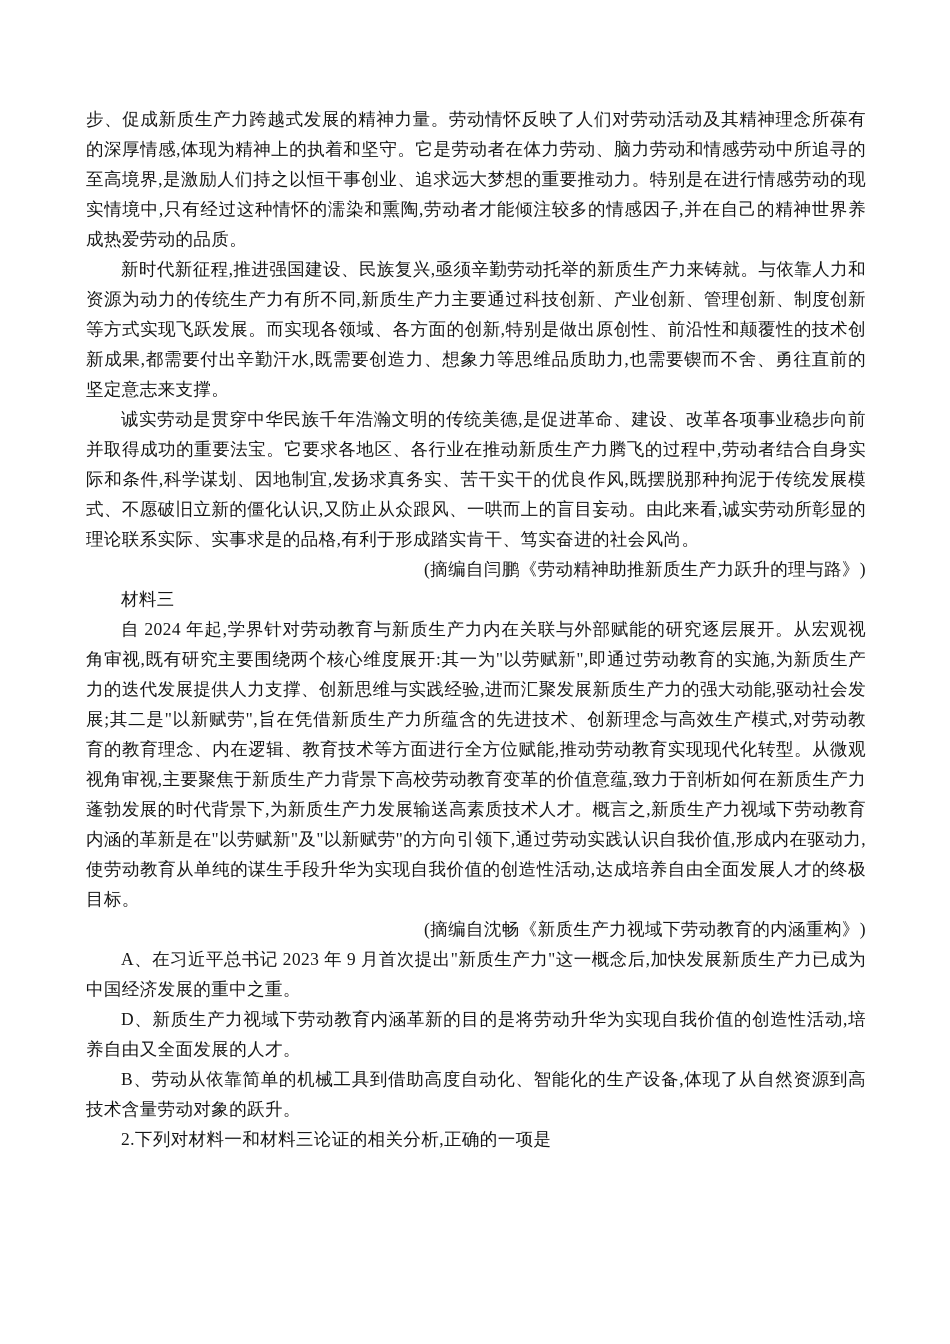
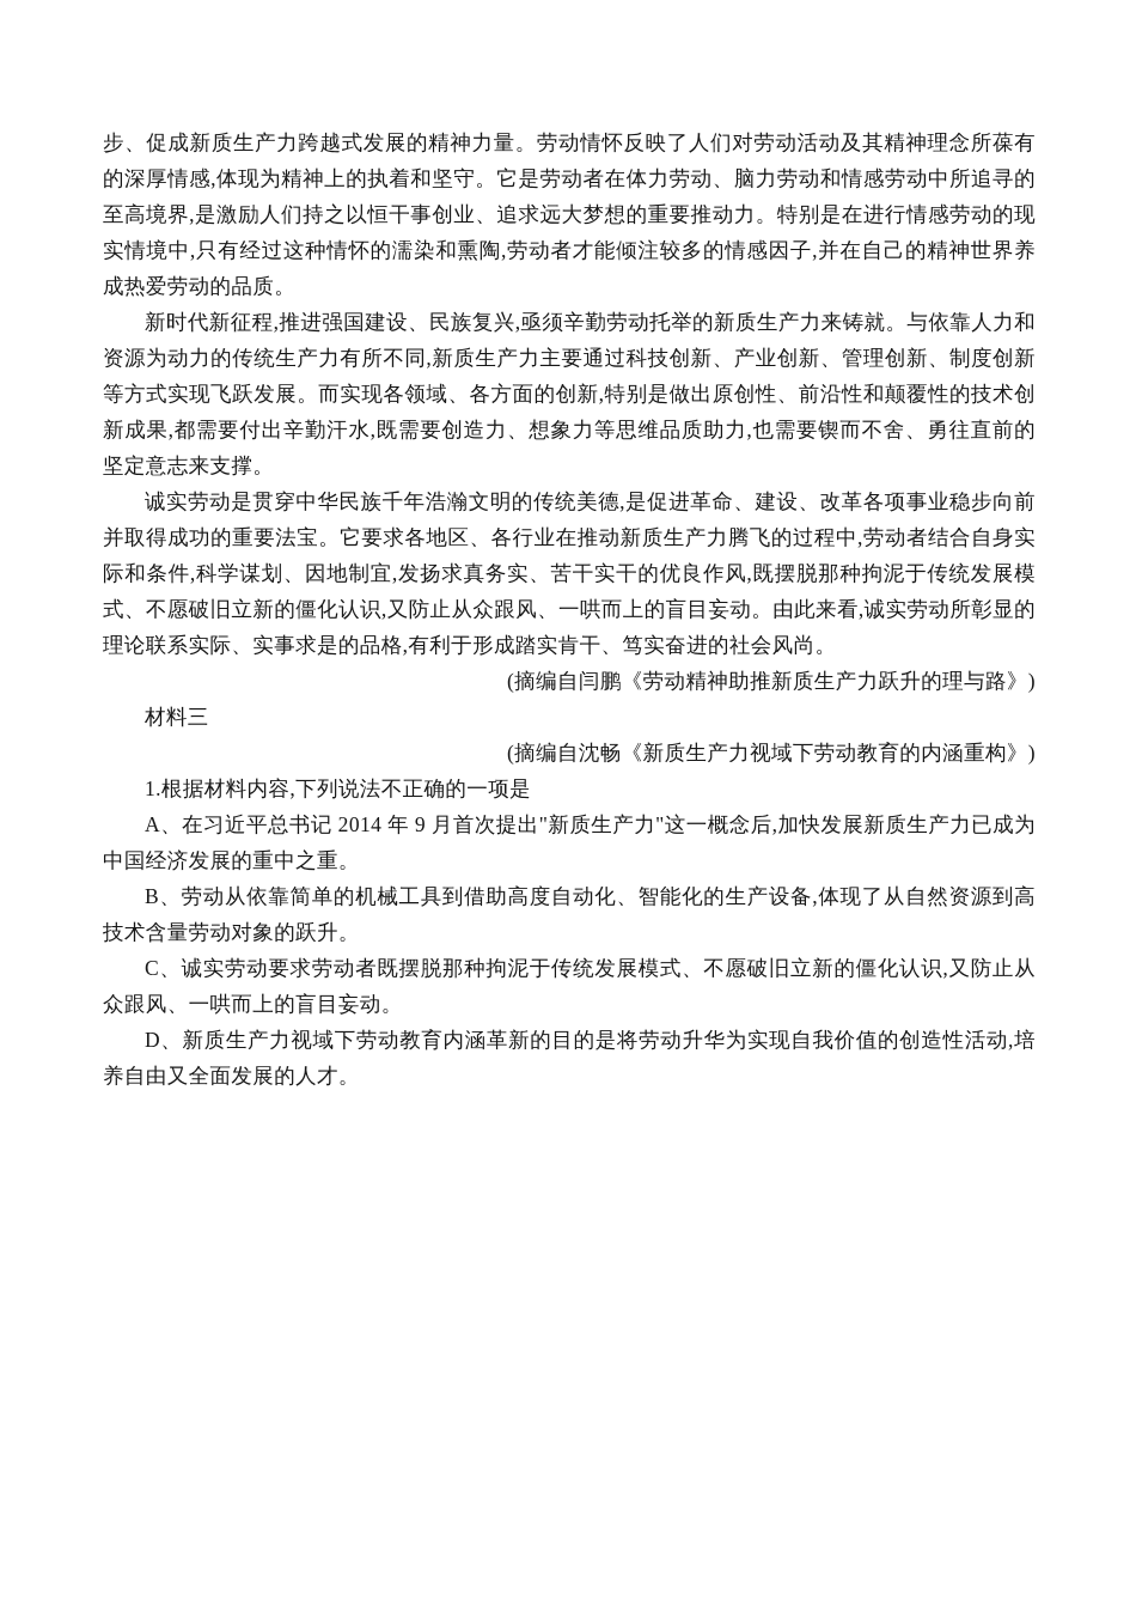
  步、促成新质生产力跨越式发展的精神力量。劳动情怀反映了人们对劳动活动及其精神理念所葆有的深厚情感,体现为精神上的执着和坚守。它是劳动者在体力劳动、脑力劳动和情感劳动中所追寻的至高境界,是激励人们持之以恒干事创业、追求远大梦想的重要推动力。特别是在进行情感劳动的现实情境中,只有经过这种情怀的濡染和熏陶,劳动者才能倾注较多的情感因子,并在自己的精神世界养成热爱劳动的品质。
  新时代新征程,推进强国建设、民族复兴,亟须辛勤劳动托举的新质生产力来铸就。与依靠人力和资源为动力的传统生产力有所不同,新质生产力主要通过科技创新、产业创新、管理创新、制度创新等方式实现飞跃发展。而实现各领域、各方面的创新,特别是做出原创性、前沿性和颠覆性的技术创新成果,都需要付出辛勤汗水,既需要创造力、想象力等思维品质助力,也需要锲而不舍、勇往直前的坚定意志来支撑。
  诚实劳动是贯穿中华民族千年浩瀚文明的传统美德,是促进革命、建设、改革各项事业稳步向前并取得成功的重要法宝。它要求各地区、各行业在推动新质生产力腾飞的过程中,劳动者结合自身实际和条件,科学谋划、因地制宜,发扬求真务实、苦干实干的优良作风,既摆脱那种拘泥于传统发展模式、不愿破旧立新的僵化认识,又防止从众跟风、一哄而上的盲目妄动。由此来看,诚实劳动所彰显的理论联系实际、实事求是的品格,有利于形成踏实肯干、笃实奋进的社会风尚。
  (摘编自闫鹏《劳动精神助推新质生产力跃升的理与路》)
  材料三
- 自 2024 年起,学界针对劳动教育与新质生产力内在关联与外部赋能的研究逐层展开。从宏观视角审视,既有研究主要围绕两个核心维度展开:其一为"以劳赋新",即通过劳动教育的实施,为新质生产力的迭代发展提供人力支撑、创新思维与实践经验,进而汇聚发展新质生产力的强大动能,驱动社会发展;其二是"以新赋劳",旨在凭借新质生产力所蕴含的先进技术、创新理念与高效生产模式,对劳动教育的教育理念、内在逻辑、教育技术等方面进行全方位赋能,推动劳动教育实现现代化转型。从微观视角审视,主要聚焦于新质生产力背景下高校劳动教育变革的价值意蕴,致力于剖析如何在新质生产力蓬勃发展的时代背景下,为新质生产力发展输送高素质技术人才。概言之,新质生产力视域下劳动教育内涵的革新是在"以劳赋新"及"以新赋劳"的方向引领下,通过劳动实践认识自我价值,形成内在驱动力,使劳动教育从单纯的谋生手段升华为实现自我价值的创造性活动,达成培养自由全面发展人才的终极目标。
  (摘编自沈畅《新质生产力视域下劳动教育的内涵重构》)
+ 1.根据材料内容,下列说法不正确的一项是
- A、在习近平总书记 2023 年 9 月首次提出"新质生产力"这一概念后,加快发展新质生产力已成为中国经济发展的重中之重。
+ A、在习近平总书记 2014 年 9 月首次提出"新质生产力"这一概念后,加快发展新质生产力已成为中国经济发展的重中之重。
- D、新质生产力视域下劳动教育内涵革新的目的是将劳动升华为实现自我价值的创造性活动,培养自由又全面发展的人才。
+ B、劳动从依靠简单的机械工具到借助高度自动化、智能化的生产设备,体现了从自然资源到高技术含量劳动对象的跃升。
+ C、诚实劳动要求劳动者既摆脱那种拘泥于传统发展模式、不愿破旧立新的僵化认识,又防止从众跟风、一哄而上的盲目妄动。
- B、劳动从依靠简单的机械工具到借助高度自动化、智能化的生产设备,体现了从自然资源到高技术含量劳动对象的跃升。
+ D、新质生产力视域下劳动教育内涵革新的目的是将劳动升华为实现自我价值的创造性活动,培养自由又全面发展的人才。
- 2.下列对材料一和材料三论证的相关分析,正确的一项是
